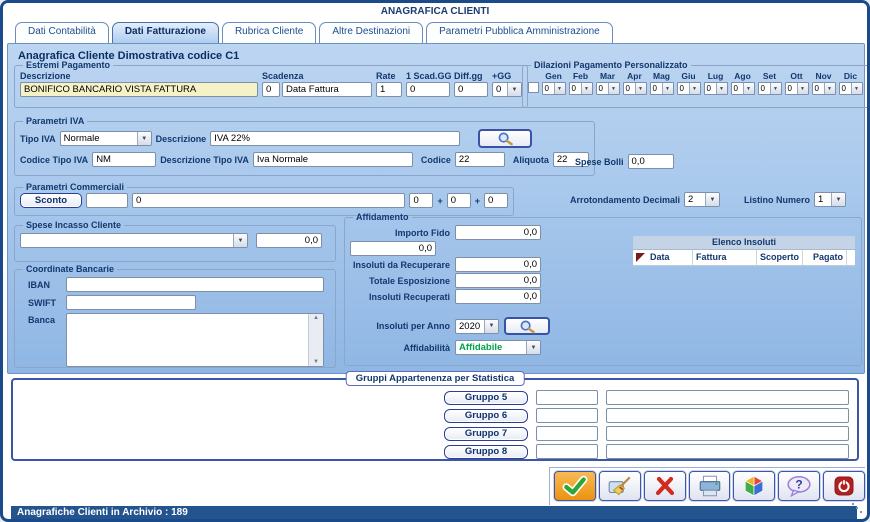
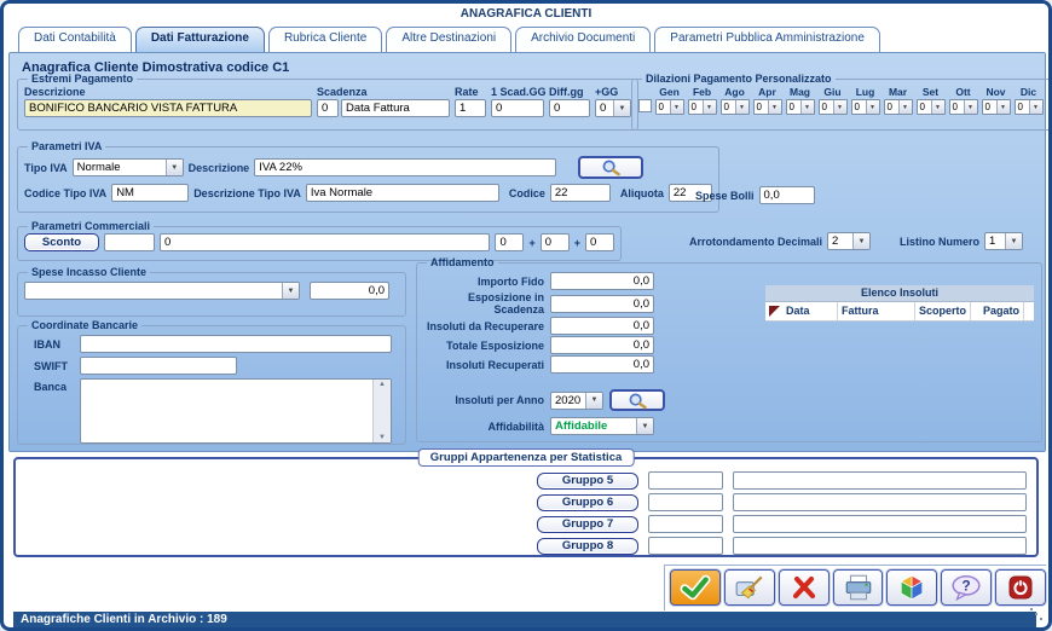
  ANAGRAFICA CLIENTI
  Dati Contabilità
  Dati Fatturazione
  Rubrica Cliente
  Altre Destinazioni
+ Archivio Documenti
  Parametri Pubblica Amministrazione
  Anagrafica Cliente Dimostrativa codice C1
  Estremi Pagamento
  Descrizione
  BONIFICO BANCARIO VISTA FATTURA
  Scadenza
  0
  Data Fattura
  Rate
  1
  1 Scad.GG
  0
  Diff.gg
  0
  +GG
  0
  Dilazioni Pagamento Personalizzato
  Gen
  0
  Feb
  0
- Mar
+ Ago
  0
  Apr
  0
  Mag
  0
  Giu
  0
  Lug
  0
- Ago
+ Mar
  0
  Set
  0
  Ott
  0
  Nov
  0
  Dic
  0
  Parametri IVA
  Tipo IVA
  Normale
  Descrizione
  IVA 22%
  Codice Tipo IVA
  NM
  Descrizione Tipo IVA
  Iva Normale
  Codice
  22
  Aliquota
  22
  Spese Bolli
  0,0
  Parametri Commerciali
  Sconto
  0
  0
  +
  0
  +
  0
  Arrotondamento Decimali
  2
  Listino Numero
  1
  Spese Incasso Cliente
  0,0
  Coordinate Bancarie
  IBAN
  SWIFT
  Banca
  Affidamento
  Importo Fido
  0,0
+ Esposizione in Scadenza
  0,0
  Insoluti da Recuperare
  0,0
  Totale Esposizione
  0,0
  Insoluti Recuperati
  0,0
  Insoluti per Anno
  2020
  Affidabilità
  Affidabile
  Elenco Insoluti
  Data
  Fattura
  Scoperto
  Pagato
  Gruppi Appartenenza per Statistica
  Gruppo 5
  Gruppo 6
  Gruppo 7
  Gruppo 8
  ?
  Anagrafiche Clienti in Archivio : 189
